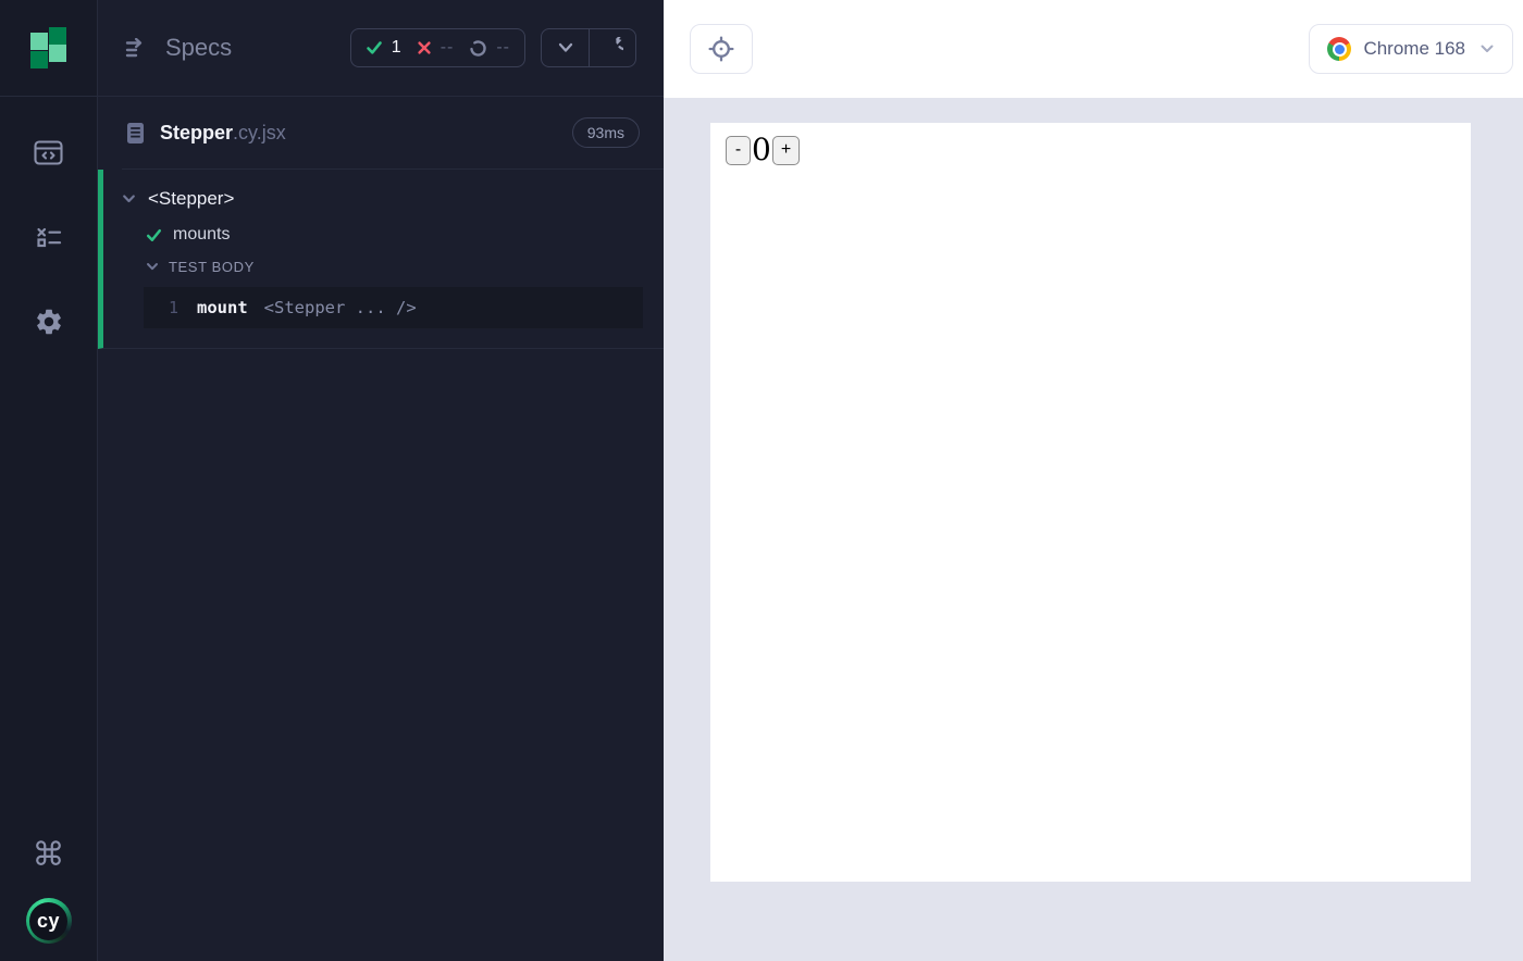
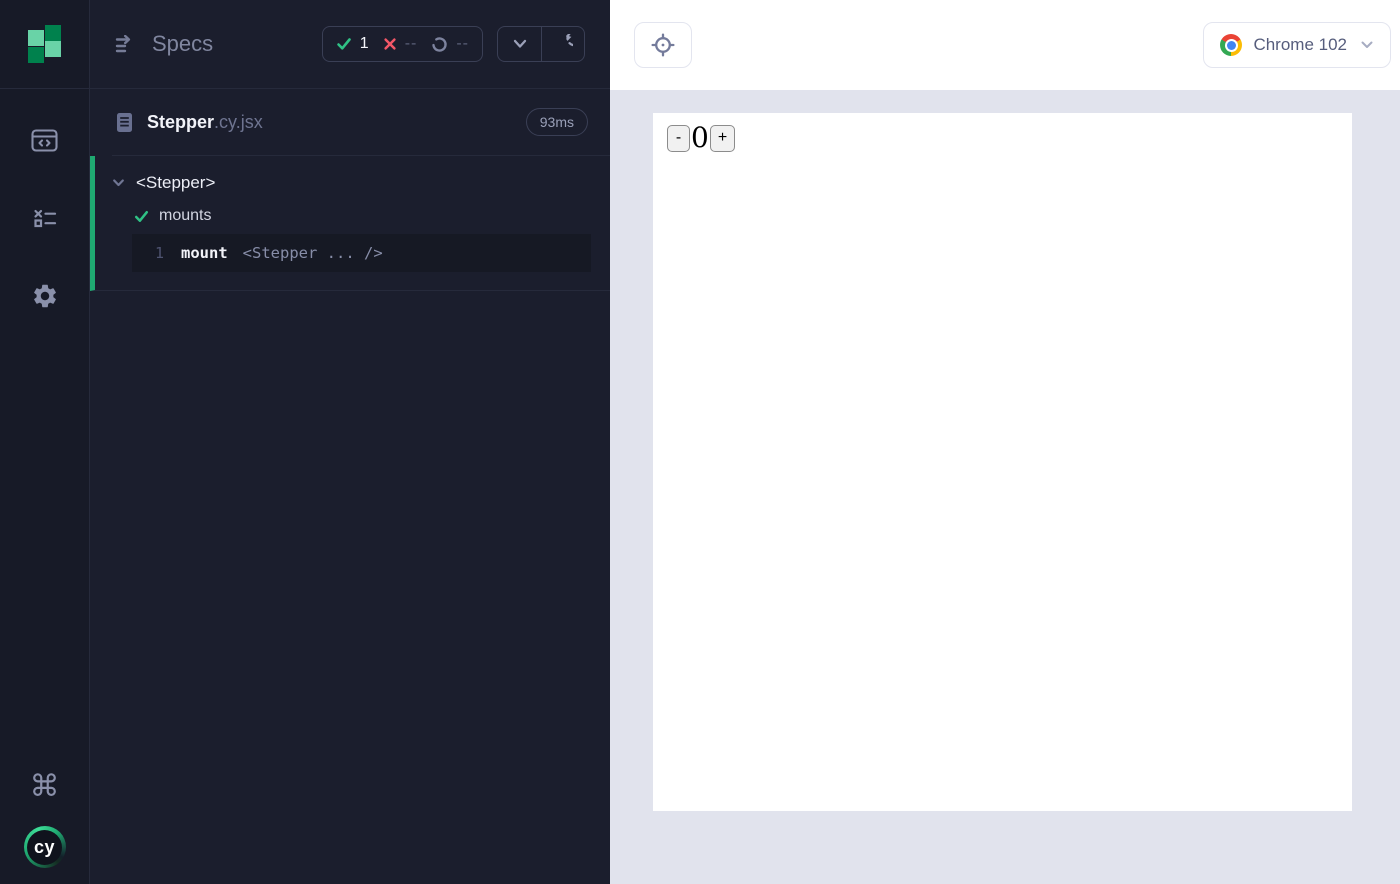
  ⌘
  cy
  Specs
  1
  --
  --
  Stepper
  .cy.jsx
  93ms
  <Stepper>
  mounts
- TEST BODY
  1
  mount
  <Stepper ... />
- Chrome 168
+ Chrome 102
  -
  0
  +
